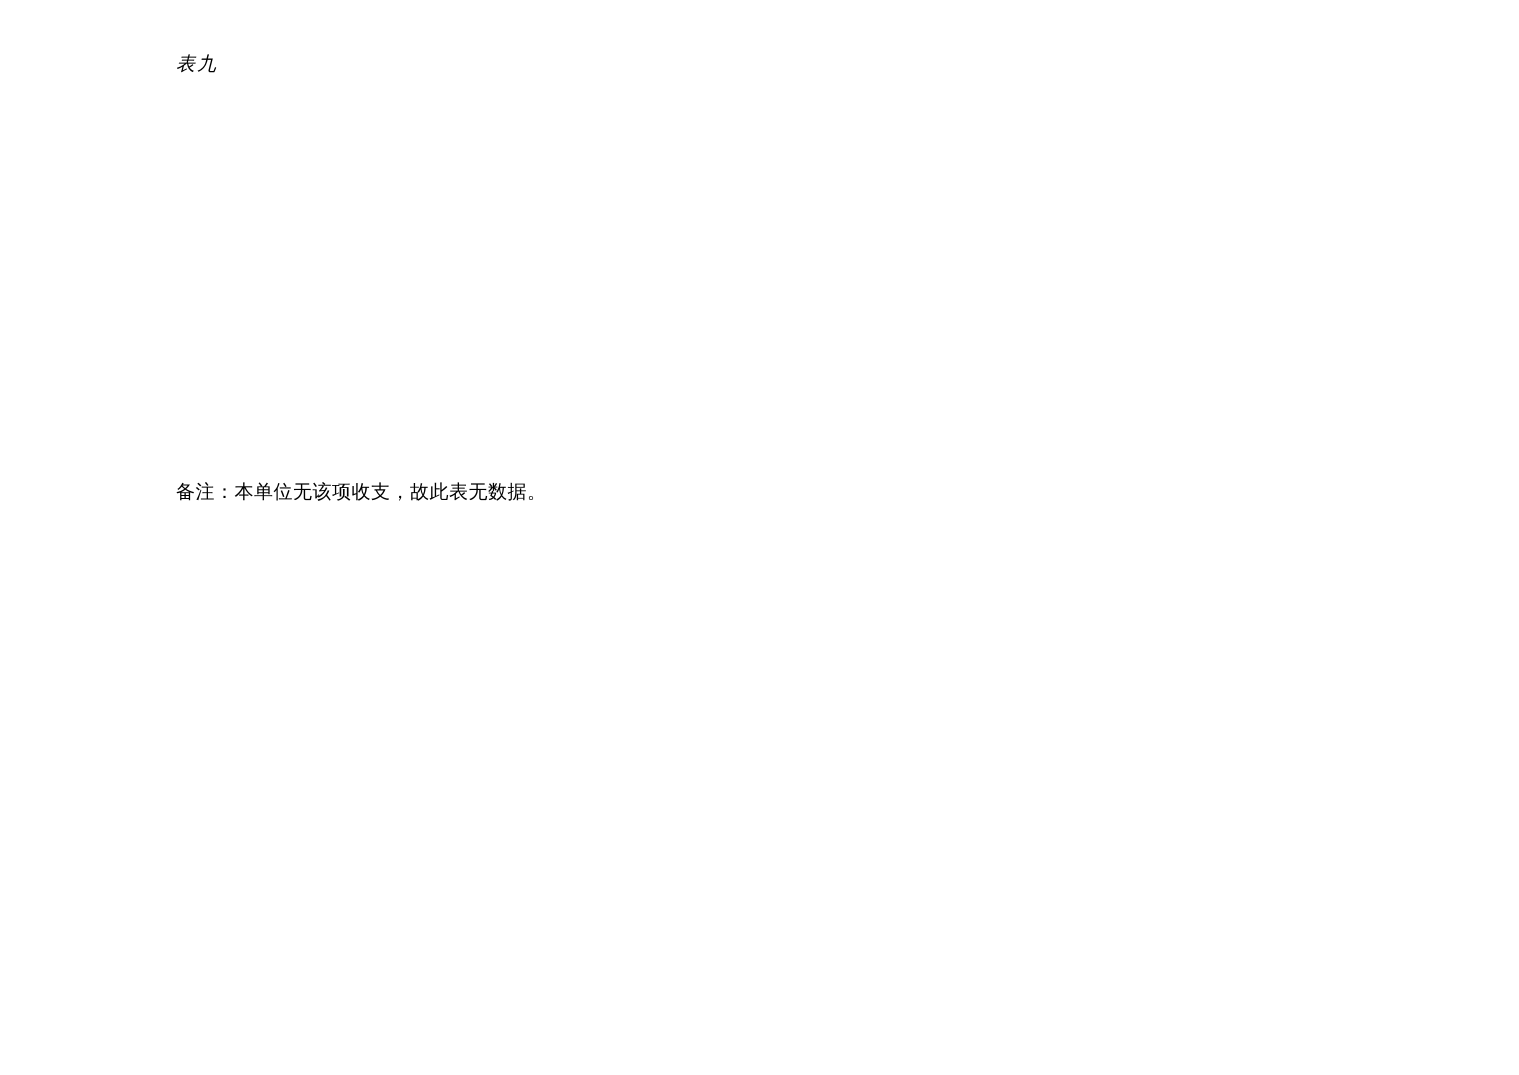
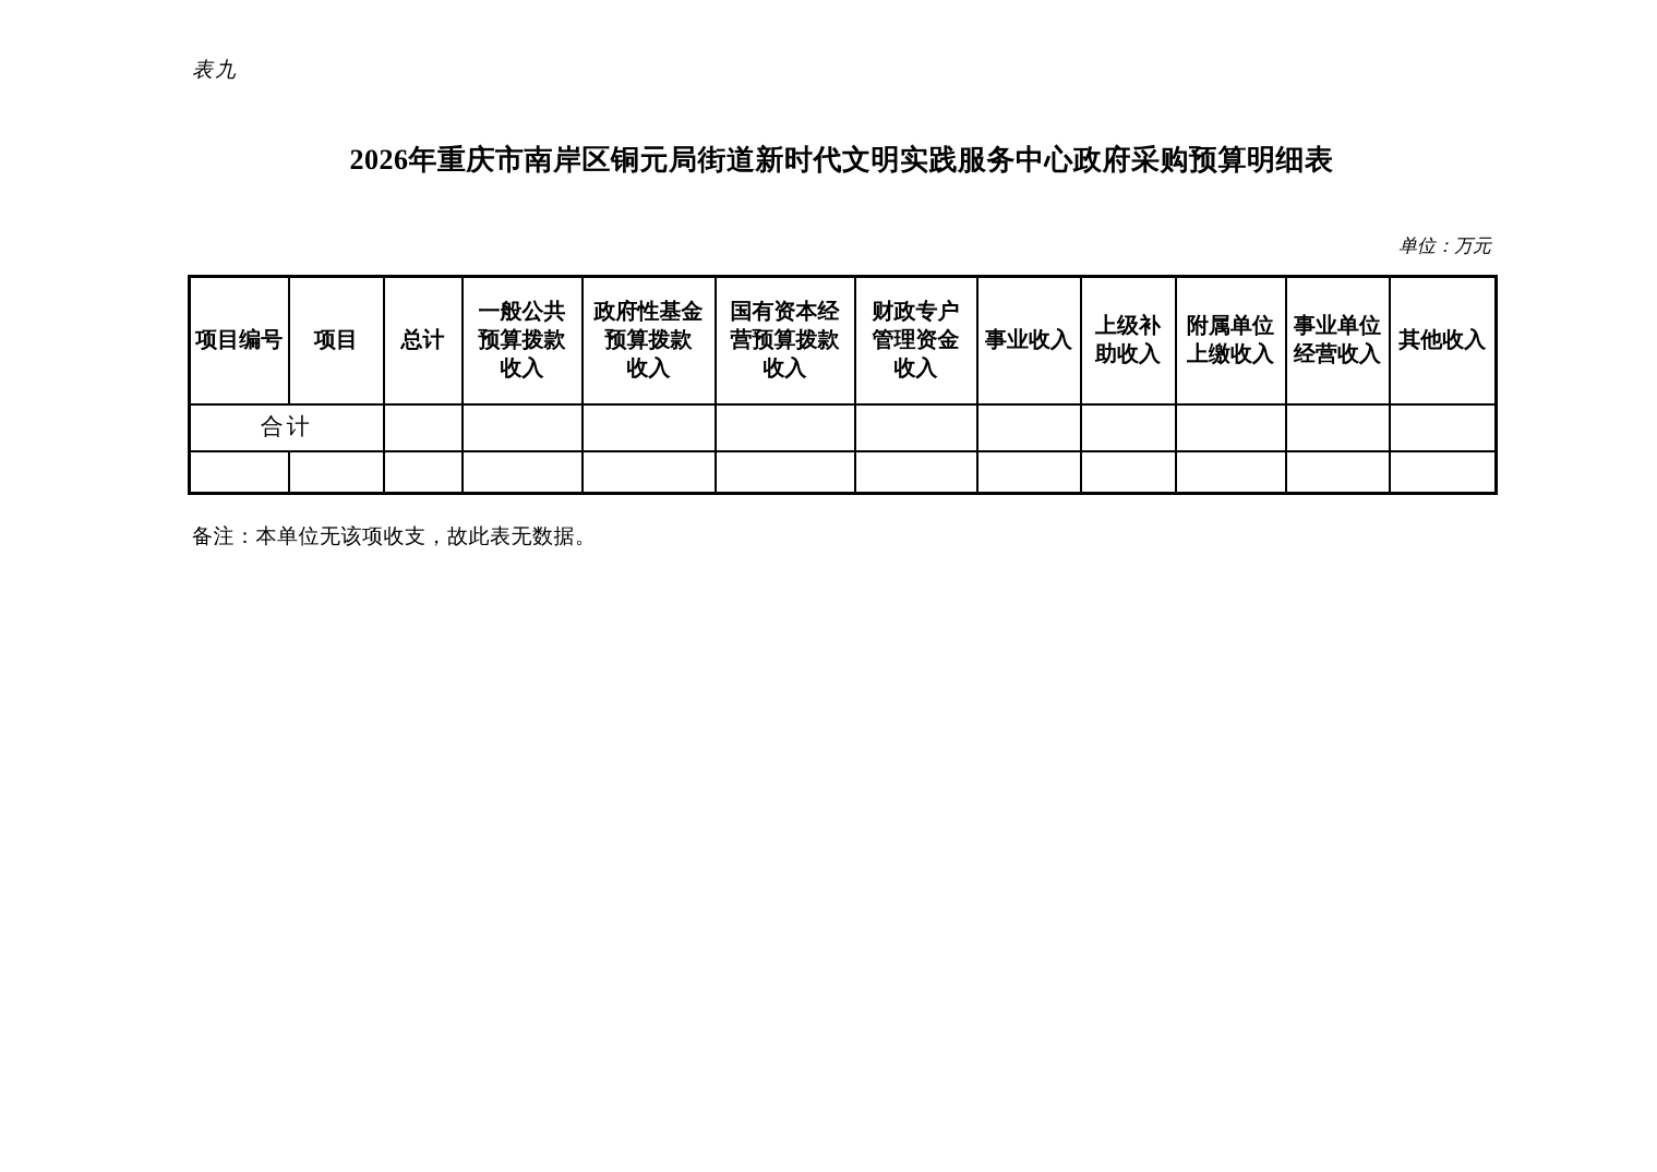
  表九
+ 2026年重庆市南岸区铜元局街道新时代文明实践服务中心政府采购预算明细表
+ 单位：万元
+ 项目编号	项目	总计	一般公共 预算拨款 收入	政府性基金 预算拨款 收入	国有资本经 营预算拨款 收入	财政专户 管理资金 收入	事业收入	上级补 助收入	附属单位 上缴收入	事业单位 经营收入	其他收入
+ 合计
  备注：本单位无该项收支，故此表无数据。
